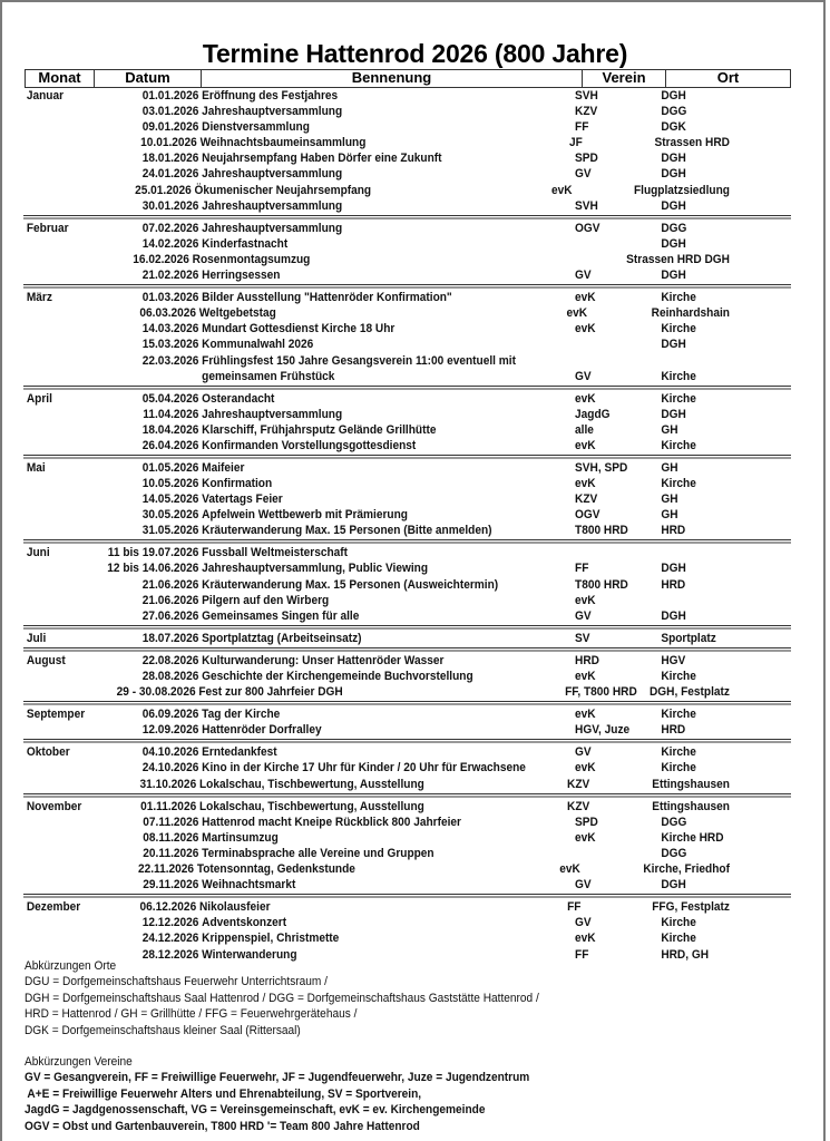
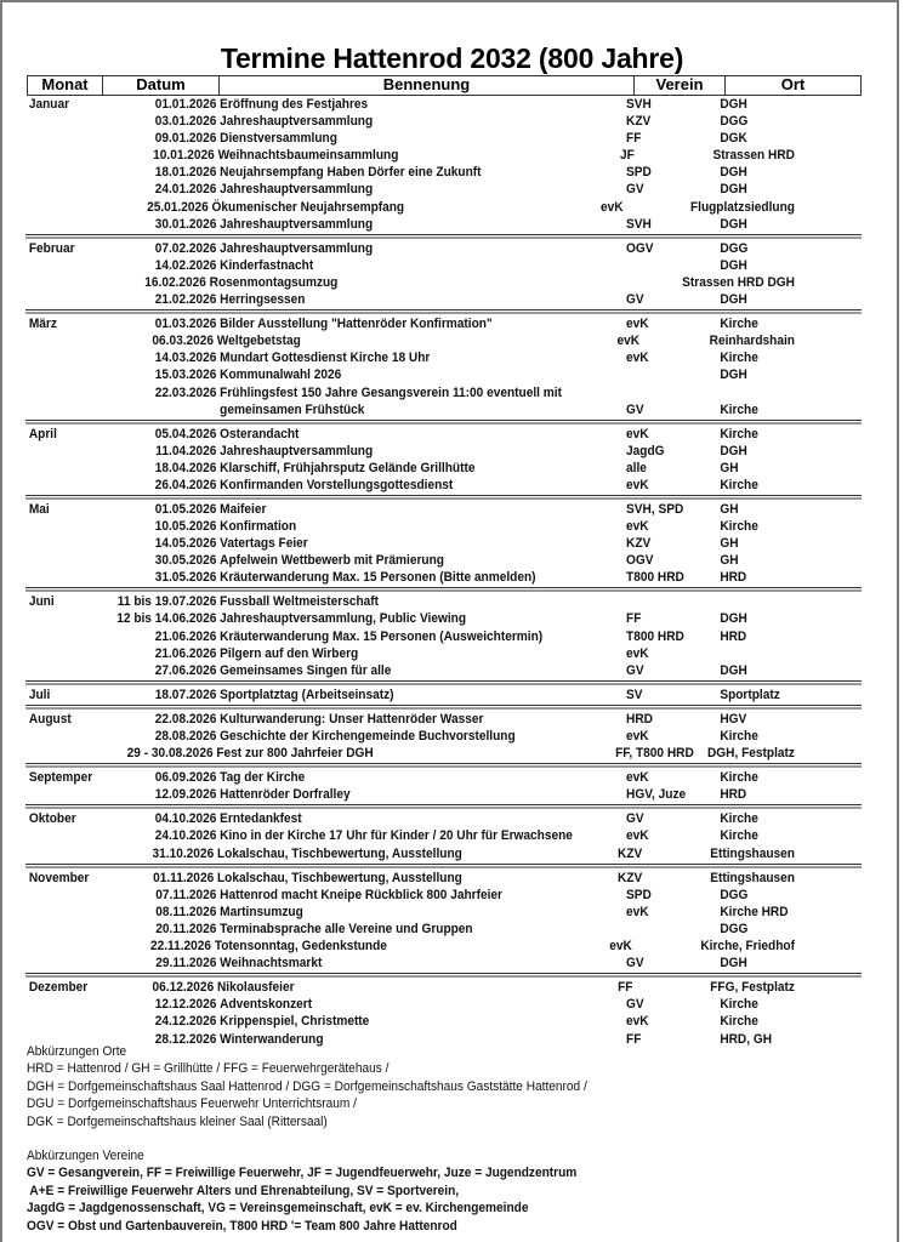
- Termine Hattenrod 2026 (800 Jahre)
+ Termine Hattenrod 2032 (800 Jahre)
  Monat
  Datum
  Bennenung
  Verein
  Ort
  Januar
  01.01.2026
  Eröffnung des Festjahres
  SVH
  DGH
  03.01.2026
  Jahreshauptversammlung
  KZV
  DGG
  09.01.2026
  Dienstversammlung
  FF
  DGK
  10.01.2026
  Weihnachtsbaumeinsammlung
  JF
  Strassen HRD
  18.01.2026
  Neujahrsempfang Haben Dörfer eine Zukunft
  SPD
  DGH
  24.01.2026
  Jahreshauptversammlung
  GV
  DGH
  25.01.2026
  Ökumenischer Neujahrsempfang
  evK
  Flugplatzsiedlung
  30.01.2026
  Jahreshauptversammlung
  SVH
  DGH
  Februar
  07.02.2026
  Jahreshauptversammlung
  OGV
  DGG
  14.02.2026
  Kinderfastnacht
  DGH
  16.02.2026
  Rosenmontagsumzug
  Strassen HRD DGH
  21.02.2026
  Herringsessen
  GV
  DGH
  März
  01.03.2026
  Bilder Ausstellung "Hattenröder Konfirmation"
  evK
  Kirche
  06.03.2026
  Weltgebetstag
  evK
  Reinhardshain
  14.03.2026
  Mundart Gottesdienst Kirche 18 Uhr
  evK
  Kirche
  15.03.2026
  Kommunalwahl 2026
  DGH
  22.03.2026
  Frühlingsfest 150 Jahre Gesangsverein 11:00 eventuell mit gemeinsamen Frühstück
  GV
  Kirche
  April
  05.04.2026
  Osterandacht
  evK
  Kirche
  11.04.2026
  Jahreshauptversammlung
  JagdG
  DGH
  18.04.2026
  Klarschiff, Frühjahrsputz Gelände Grillhütte
  alle
  GH
  26.04.2026
  Konfirmanden Vorstellungsgottesdienst
  evK
  Kirche
  Mai
  01.05.2026
  Maifeier
  SVH, SPD
  GH
  10.05.2026
  Konfirmation
  evK
  Kirche
  14.05.2026
  Vatertags Feier
  KZV
  GH
  30.05.2026
  Apfelwein Wettbewerb mit Prämierung
  OGV
  GH
  31.05.2026
  Kräuterwanderung Max. 15 Personen (Bitte anmelden)
  T800 HRD
  HRD
  Juni
  11 bis 19.07.2026
  Fussball Weltmeisterschaft
  12 bis 14.06.2026
  Jahreshauptversammlung, Public Viewing
  FF
  DGH
  21.06.2026
  Kräuterwanderung Max. 15 Personen (Ausweichtermin)
  T800 HRD
  HRD
  21.06.2026
  Pilgern auf den Wirberg
  evK
  27.06.2026
  Gemeinsames Singen für alle
  GV
  DGH
  Juli
  18.07.2026
  Sportplatztag (Arbeitseinsatz)
  SV
  Sportplatz
  August
  22.08.2026
  Kulturwanderung: Unser Hattenröder Wasser
  HRD
  HGV
  28.08.2026
  Geschichte der Kirchengemeinde Buchvorstellung
  evK
  Kirche
  29 - 30.08.2026
  Fest zur 800 Jahrfeier DGH
  FF, T800 HRD
  DGH, Festplatz
  Septemper
  06.09.2026
  Tag der Kirche
  evK
  Kirche
  12.09.2026
  Hattenröder Dorfralley
  HGV, Juze
  HRD
  Oktober
  04.10.2026
  Erntedankfest
  GV
  Kirche
  24.10.2026
  Kino in der Kirche 17 Uhr für Kinder / 20 Uhr für Erwachsene
  evK
  Kirche
  31.10.2026
  Lokalschau, Tischbewertung, Ausstellung
  KZV
  Ettingshausen
  November
  01.11.2026
  Lokalschau, Tischbewertung, Ausstellung
  KZV
  Ettingshausen
  07.11.2026
  Hattenrod macht Kneipe Rückblick 800 Jahrfeier
  SPD
  DGG
  08.11.2026
  Martinsumzug
  evK
  Kirche HRD
  20.11.2026
  Terminabsprache alle Vereine und Gruppen
  DGG
  22.11.2026
  Totensonntag, Gedenkstunde
  evK
  Kirche, Friedhof
  29.11.2026
  Weihnachtsmarkt
  GV
  DGH
  Dezember
  06.12.2026
  Nikolausfeier
  FF
  FFG, Festplatz
  12.12.2026
  Adventskonzert
  GV
  Kirche
  24.12.2026
  Krippenspiel, Christmette
  evK
  Kirche
  28.12.2026
  Winterwanderung
  FF
  HRD, GH
  Abkürzungen Orte
- DGU = Dorfgemeinschaftshaus Feuerwehr Unterrichtsraum /
+ HRD = Hattenrod / GH = Grillhütte / FFG = Feuerwehrgerätehaus /
  DGH = Dorfgemeinschaftshaus Saal Hattenrod / DGG = Dorfgemeinschaftshaus Gaststätte Hattenrod /
- HRD = Hattenrod / GH = Grillhütte / FFG = Feuerwehrgerätehaus /
+ DGU = Dorfgemeinschaftshaus Feuerwehr Unterrichtsraum /
  DGK = Dorfgemeinschaftshaus kleiner Saal (Rittersaal)
  Abkürzungen Vereine
  GV = Gesangverein, FF = Freiwillige Feuerwehr, JF = Jugendfeuerwehr, Juze = Jugendzentrum
  A+E = Freiwillige Feuerwehr Alters und Ehrenabteilung, SV = Sportverein,
  JagdG = Jagdgenossenschaft, VG = Vereinsgemeinschaft, evK = ev. Kirchengemeinde
  OGV = Obst und Gartenbauverein, T800 HRD '= Team 800 Jahre Hattenrod
